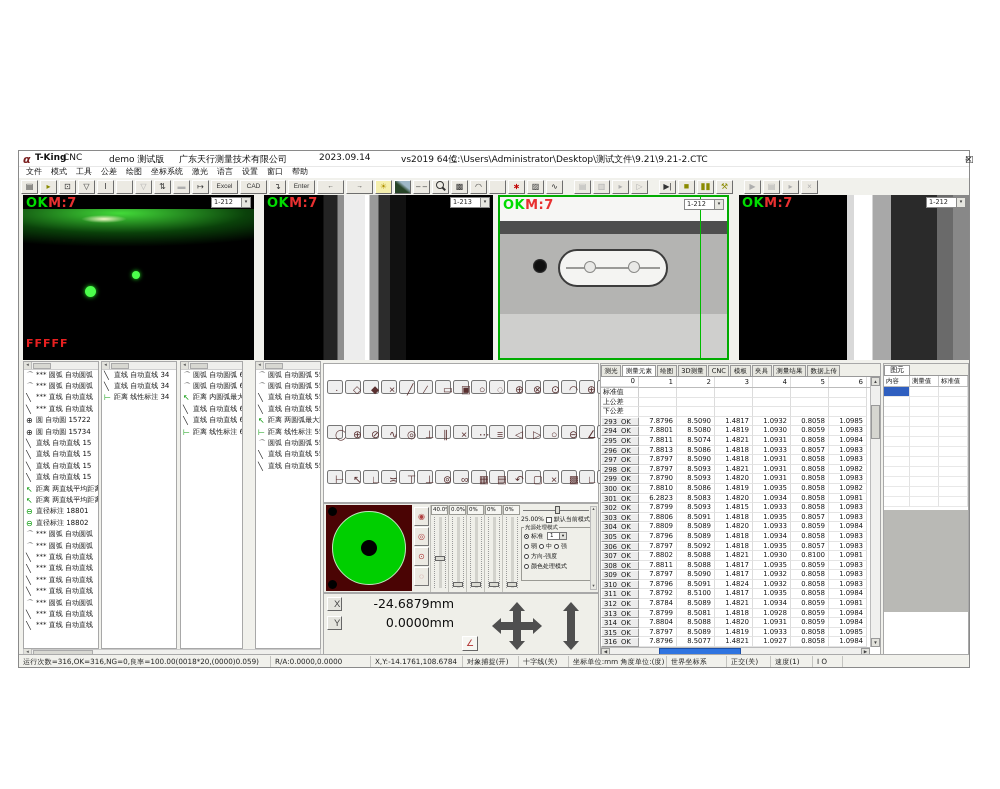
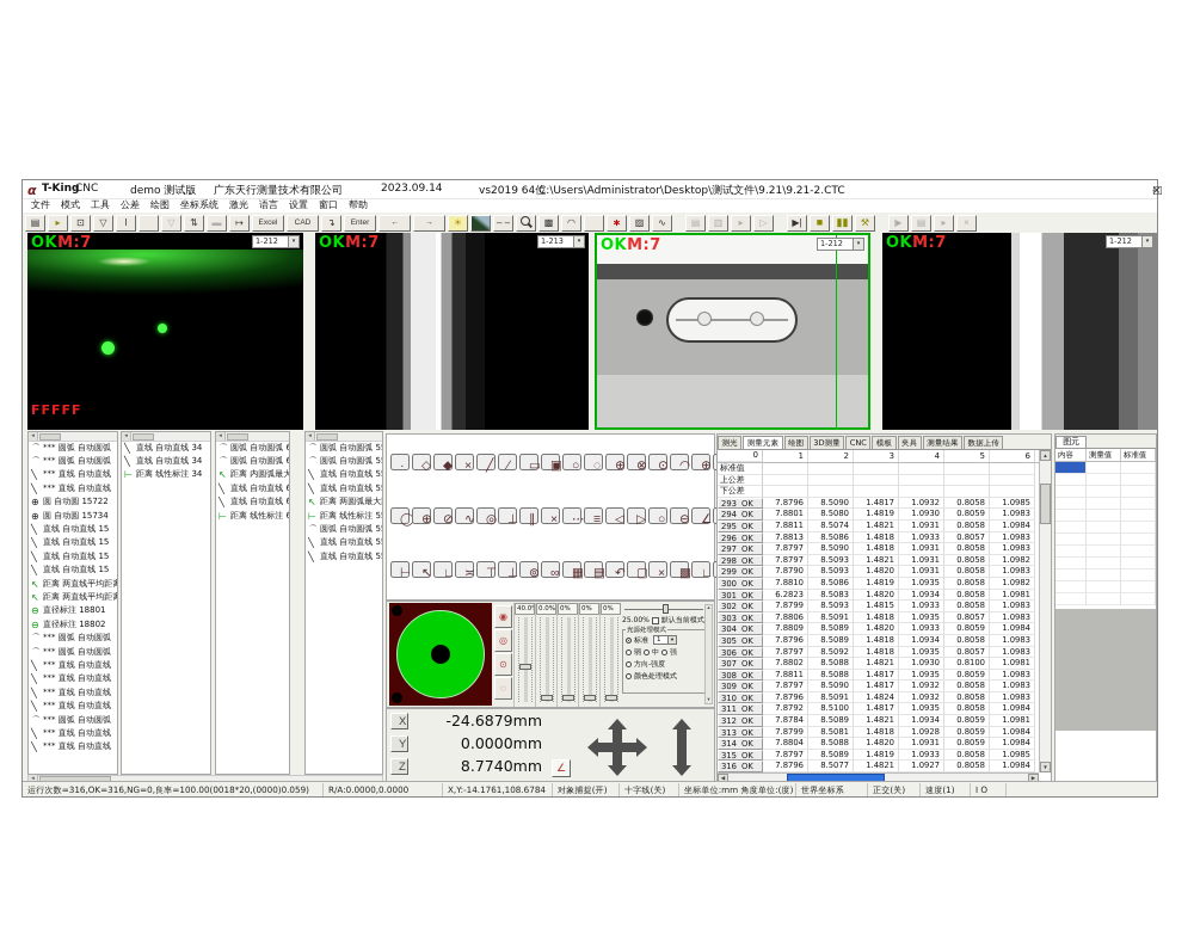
  α
  T-King
  CNC
  demo 测试版
  广东天行测量技术有限公司
  2023.09.14
  vs2019 64位
  C:\Users\Administrator\Desktop\测试文件\9.21\9.21-2.CTC
  –
  □
  ×
  文件
  模式
  工具
  公差
  绘图
  坐标系统
  激光
  语言
  设置
  窗口
  帮助
  ▤
  ▸
  ⊡
  ▽
  I
  ▽
  ⇅
  ▬
  ↦
  ↴
  ☀
  ‒ ‒
  ▩
  ◠
  ∗
  ▨
  ∿
  ▤
  ▥
  ▸
  ▷
  ▶|
  ■
  ▮▮
  ⚒
  ▶
  ▤
  ▸
  ×
  FFFFF
  OKM:7
  1-212
  OKM:7
  1-213
  OKM:7
  1-212
  OKM:7
  1-212
  ⌒
  *** 圆弧 自动圆弧
  ⌒
  *** 圆弧 自动圆弧
  ╲
  *** 直线 自动直线
  ╲
  *** 直线 自动直线
  ⊕
  圆 自动圆 15722
  ⊕
  圆 自动圆 15734
  ╲
  直线 自动直线 15
  ╲
  直线 自动直线 15
  ╲
  直线 自动直线 15
  ╲
  直线 自动直线 15
  ↖
  距离 两直线平均距离
  ↖
  距离 两直线平均距离
  ⊖
  直径标注 18801
  ⊖
  直径标注 18802
  ⌒
  *** 圆弧 自动圆弧
  ⌒
  *** 圆弧 自动圆弧
  ╲
  *** 直线 自动直线
  ╲
  *** 直线 自动直线
  ╲
  *** 直线 自动直线
  ╲
  *** 直线 自动直线
  ⌒
  *** 圆弧 自动圆弧
  ╲
  *** 直线 自动直线
  ╲
  *** 直线 自动直线
  ╲
  直线 自动直线 34
  ╲
  直线 自动直线 34
  ⊢
  距离 线性标注 34
  ⌒
  圆弧 自动圆弧 6
  ⌒
  圆弧 自动圆弧 6
  ↖
  距离 内圆弧最大
  ╲
  直线 自动直线 6
  ╲
  直线 自动直线 6
  ⊢
  距离 线性标注 6
  ⌒
  圆弧 自动圆弧 5
  ⌒
  圆弧 自动圆弧 5
  ╲
  直线 自动直线 5
  ╲
  直线 自动直线 5
  ↖
  距离 两圆弧最大
  ⊢
  距离 线性标注 5
  ⌒
  圆弧 自动圆弧 5
  ╲
  直线 自动直线 5
  ╲
  直线 自动直线 5
  ·
  ◇
  ◆
  ×
  ╱
  ∕
  ▭
  ▣
  ○
  ◌
  ⊕
  ⊗
  ⊙
  ◠
  ⊕
  ◯
  ⊕
  ⊘
  ∿
  ◎
  ⊥
  ∥
  ×
  ⋯
  ≡
  ◁
  ▷
  ○
  ⊖
  ∠
  ⊢
  ↖
  ∟
  ≍
  ⊤
  ⊥
  ⊚
  ∞
  ▦
  ▤
  ↶
  ▢
  ×
  ▩
  ∟
  ◉
  ◎
  ⊙
  ◌
  X
  -24.6879mm
  Y
  0.0000mm
+ Z
+ 8.7740mm
  ∠
  测光
  测量元素
  绘图
  3D测量
  CNC
  模板
  夹具
  测量结果
  数据上传
  0
  1
  2
  3
  4
  5
  6
  标准值
  上公差
  下公差
  293
  OK
  7.8796
  8.5090
  1.4817
  1.0932
  0.8058
  1.0985
  294
  OK
  7.8801
  8.5080
  1.4819
  1.0930
  0.8059
  1.0983
  295
  OK
  7.8811
  8.5074
  1.4821
  1.0931
  0.8058
  1.0984
  296
  OK
  7.8813
  8.5086
  1.4818
  1.0933
  0.8057
  1.0983
  297
  OK
  7.8797
  8.5090
  1.4818
  1.0931
  0.8058
  1.0983
  298
  OK
  7.8797
  8.5093
  1.4821
  1.0931
  0.8058
  1.0982
  299
  OK
  7.8790
  8.5093
  1.4820
  1.0931
  0.8058
  1.0983
  300
  OK
  7.8810
  8.5086
  1.4819
  1.0935
  0.8058
  1.0982
  301
  OK
  6.2823
  8.5083
  1.4820
  1.0934
  0.8058
  1.0981
  302
  OK
  7.8799
  8.5093
  1.4815
  1.0933
  0.8058
  1.0983
  303
  OK
  7.8806
  8.5091
  1.4818
  1.0935
  0.8057
  1.0983
  304
  OK
  7.8809
  8.5089
  1.4820
  1.0933
  0.8059
  1.0984
  305
  OK
  7.8796
  8.5089
  1.4818
  1.0934
  0.8058
  1.0983
  306
  OK
  7.8797
  8.5092
  1.4818
  1.0935
  0.8057
  1.0983
  307
  OK
  7.8802
  8.5088
  1.4821
  1.0930
  0.8100
  1.0981
  308
  OK
  7.8811
  8.5088
  1.4817
  1.0935
  0.8059
  1.0983
  309
  OK
  7.8797
  8.5090
  1.4817
  1.0932
  0.8058
  1.0983
  310
  OK
  7.8796
  8.5091
  1.4824
  1.0932
  0.8058
  1.0983
  311
  OK
  7.8792
  8.5100
  1.4817
  1.0935
  0.8058
  1.0984
  312
  OK
  7.8784
  8.5089
  1.4821
  1.0934
  0.8059
  1.0981
  313
  OK
  7.8799
  8.5081
  1.4818
  1.0928
  0.8059
  1.0984
  314
  OK
  7.8804
  8.5088
  1.4820
  1.0931
  0.8059
  1.0984
  315
  OK
  7.8797
  8.5089
  1.4819
  1.0933
  0.8058
  1.0985
  316
  OK
  7.8796
  8.5077
  1.4821
  1.0927
  0.8058
  1.0984
  图元
  内容
  测量值
  标准值
  运行次数=316,OK=316,NG=0,良率=100.00(0018*20,(0000)0.059)
  R/A:0.0000,0.0000
  X,Y:-14.1761,108.6784
  对象捕捉(开)
  十字线(关)
  坐标单位:mm 角度单位:(度)
  世界坐标系
  正交(关)
  速度(1)
  I O
